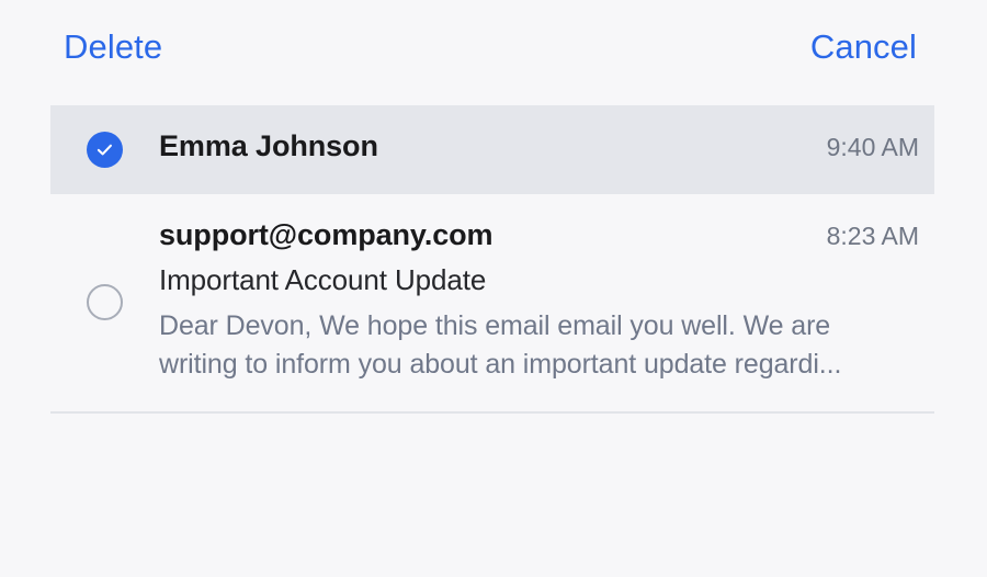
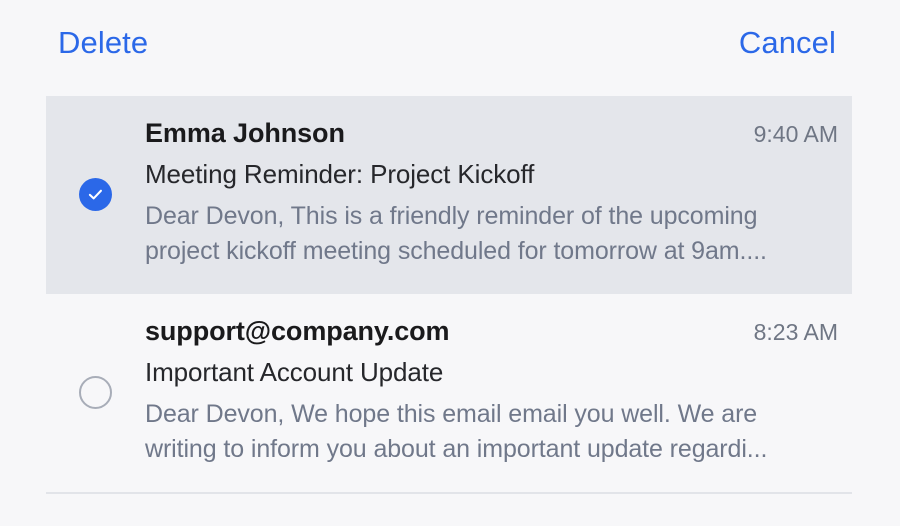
  Delete
  Cancel
  Emma Johnson
  9:40 AM
+ Meeting Reminder: Project Kickoff
+ Dear Devon, This is a friendly reminder of the upcoming project kickoff meeting scheduled for tomorrow at 9am....
  support@company.com
  8:23 AM
  Important Account Update
  Dear Devon, We hope this email email you well. We are writing to inform you about an important update regardi...
